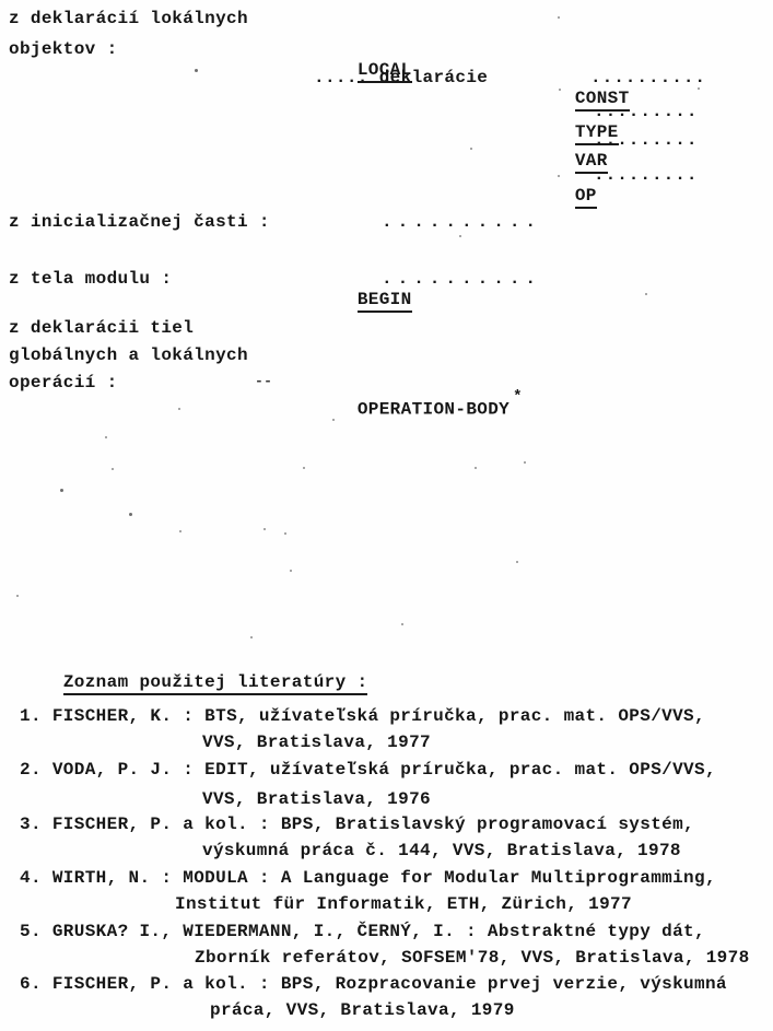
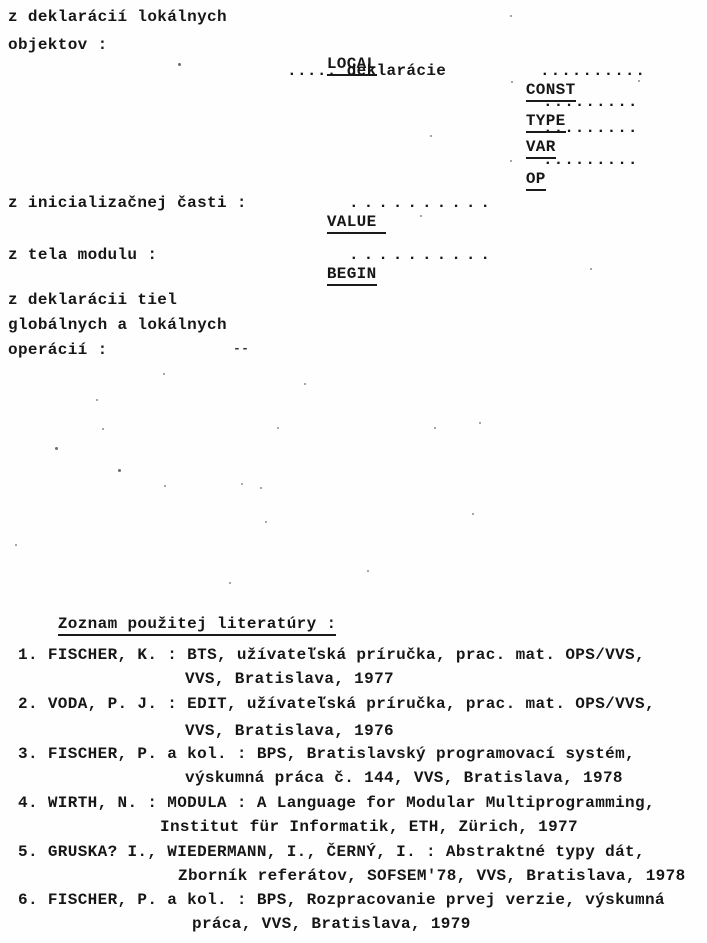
  z deklarácií lokálnych
  objektov :
  LOCAL
  ..... deklarácie
  CONST
  ..........
  TYPE
  .........
  VAR
  .........
  OP
  .........
  z inicializačnej časti :
+ VALUE
  ..........
  z tela modulu :
  BEGIN
  ..........
  z deklarácii tiel
  globálnych a lokálnych
  operácií :
  --
- OPERATION-BODY*
  Zoznam použitej literatúry :
  1. FISCHER, K. : BTS, užívateľská príručka, prac. mat. OPS/VVS,
  VVS, Bratislava, 1977
  2. VODA, P. J. : EDIT, užívateľská príručka, prac. mat. OPS/VVS,
  VVS, Bratislava, 1976
  3. FISCHER, P. a kol. : BPS, Bratislavský programovací systém,
  výskumná práca č. 144, VVS, Bratislava, 1978
  4. WIRTH, N. : MODULA : A Language for Modular Multiprogramming,
  Institut für Informatik, ETH, Zürich, 1977
  5. GRUSKA? I., WIEDERMANN, I., ČERNÝ, I. : Abstraktné typy dát,
  Zborník referátov, SOFSEM'78, VVS, Bratislava, 1978
  6. FISCHER, P. a kol. : BPS, Rozpracovanie prvej verzie, výskumná
  práca, VVS, Bratislava, 1979
